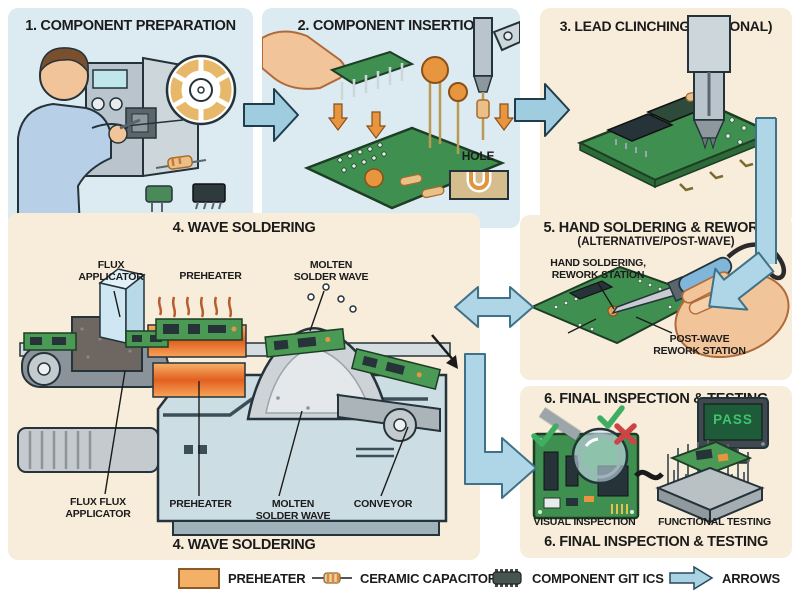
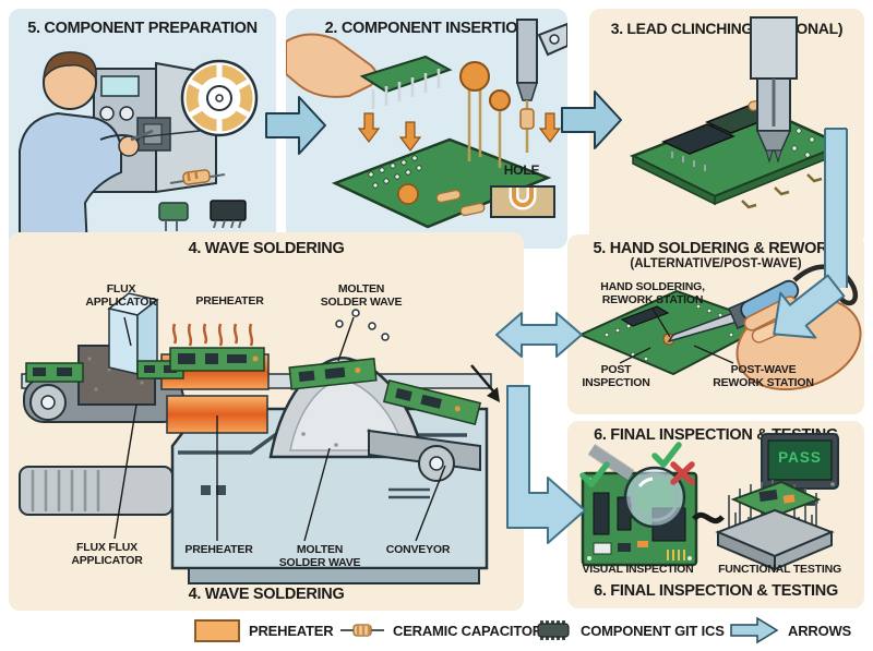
- 1. COMPONENT PREPARATION
+ 5. COMPONENT PREPARATION
  2. COMPONENT INSERTIO
  HOLE
  3. LEAD CLINCHINGONAL)
  4. WAVE SOLDERING
  FLUX
  APPLICATOR
  PREHEATER
  MOLTEN
  SOLDER WAVE
  FLUX FLUX
  APPLICATOR
  PREHEATER
  MOLTEN
  SOLDER WAVE
  CONVEYOR
  4. WAVE SOLDERING
  5. HAND SOLDERING & REWOR
  (ALTERNATIVE/POST-WAVE)
  HAND SOLDERING,
  REWORK STATION
+ POST
+ INSPECTION
  POST-WAVE
  REWORK STATION
  PASS
  VISUAL INSPECTION
  FUNCTIONAL TESTING
  6. FINAL INSPECTION & TESTING
  PREHEATER
  CERAMIC CAPACITOR
  COMPONENT GIT ICS
  ARROWS
